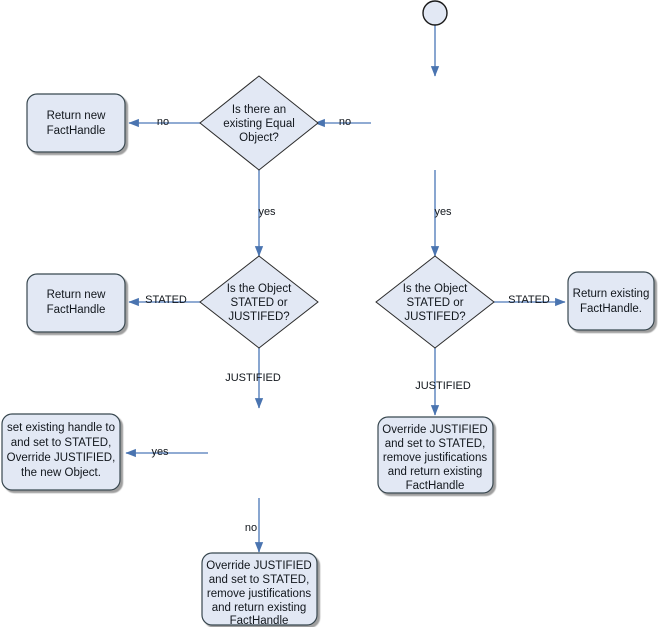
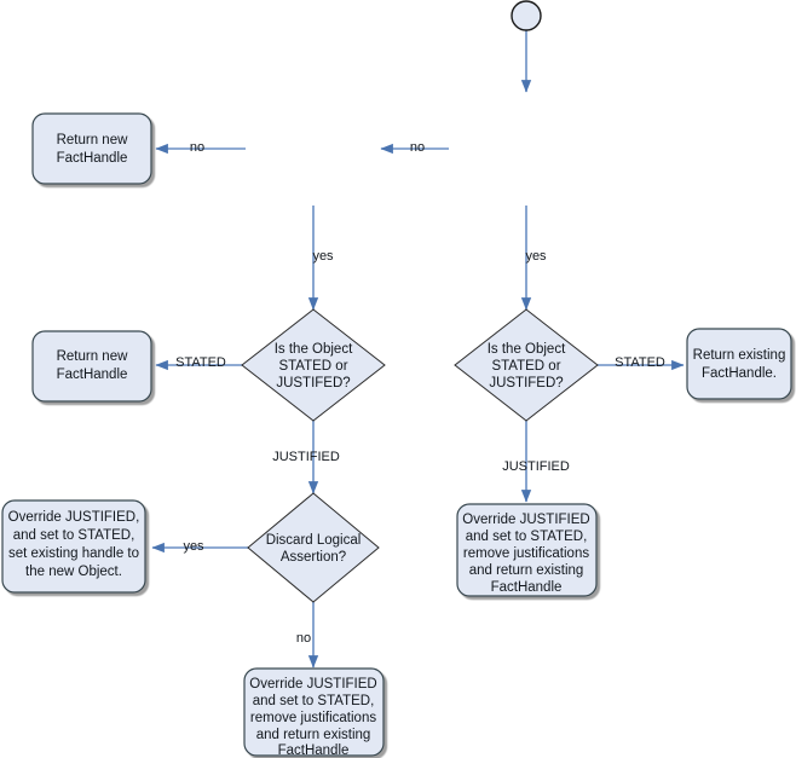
- Is there an
- existing Equal
- Object?
  Return new
  FactHandle
  Is the Object
  STATED or
  JUSTIFED?
  Is the Object
  STATED or
  JUSTIFED?
  Return new
  FactHandle
  Return existing
  FactHandle.
+ Discard Logical
+ Assertion?
- set existing handle to
+ Override JUSTIFIED,
  and set to STATED,
- Override JUSTIFIED,
+ set existing handle to
  the new Object.
  Override JUSTIFIED
  and set to STATED,
  remove justifications
  and return existing
  FactHandle
  Override JUSTIFIED
  and set to STATED,
  remove justifications
  and return existing
  FactHandle
  no
  no
  yes
  yes
  STATED
  STATED
  JUSTIFIED
  JUSTIFIED
  yes
  no
